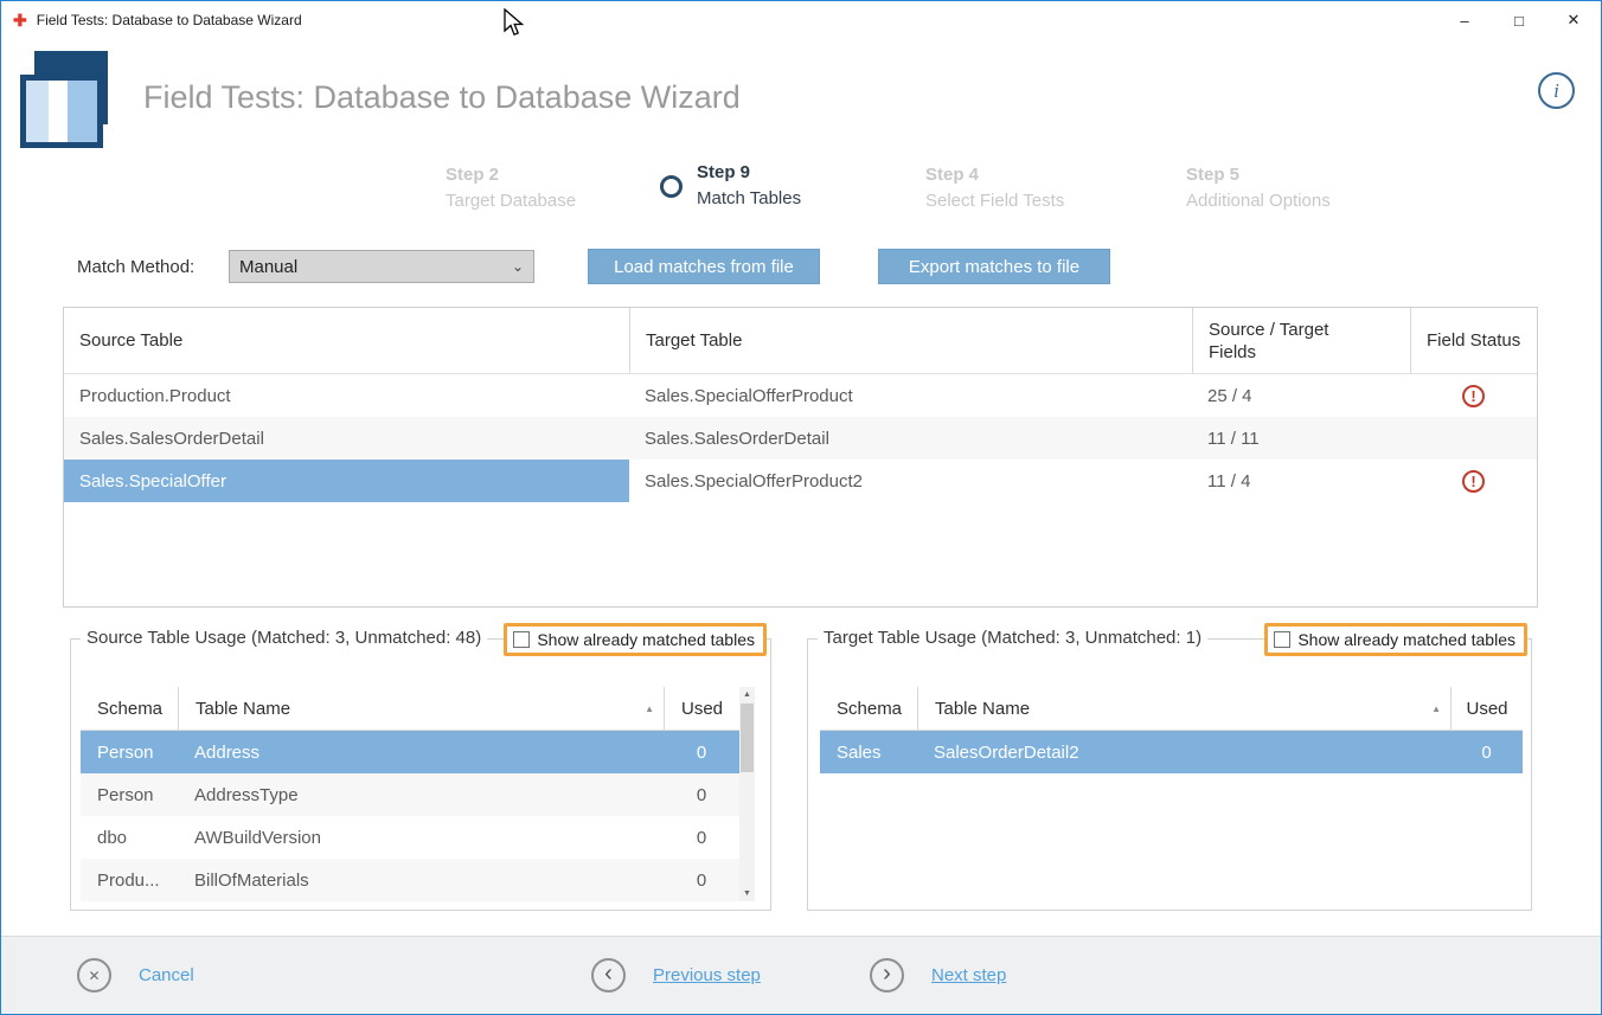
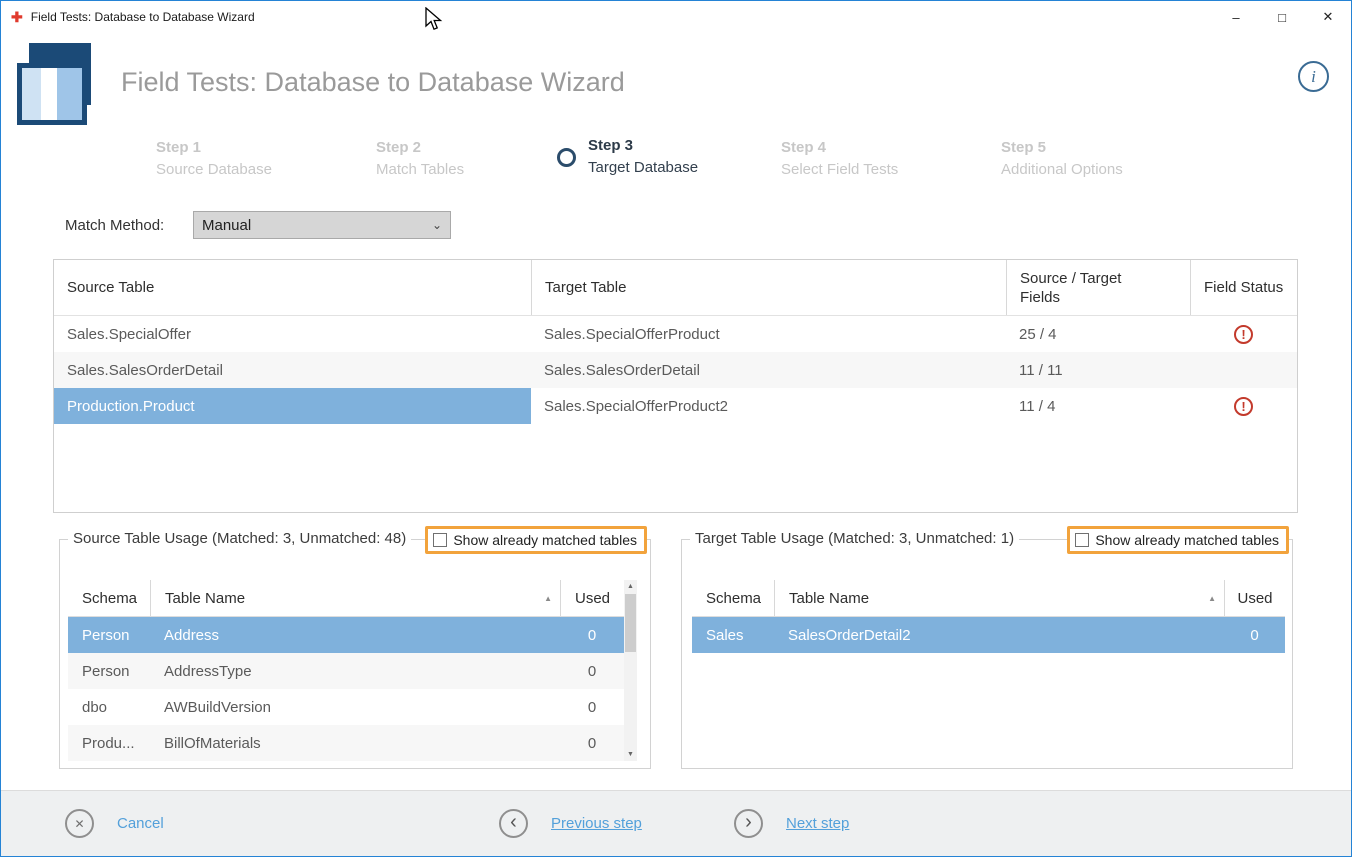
  ✚
  Field Tests: Database to Database Wizard
  –
  □
  ✕
  Field Tests: Database to Database Wizard
  i
+ Step 1
+ Source Database
  Step 2
- Target Database
+ Match Tables
- Step 9
+ Step 3
- Match Tables
+ Target Database
  Step 4
  Select Field Tests
  Step 5
  Additional Options
  Match Method:
  Manual
  ⌄
- Load matches from file
- Export matches to file
  Source Table
  Target Table
  Source / Target Fields
  Field Status
- Production.Product
+ Sales.SpecialOffer
  Sales.SpecialOfferProduct
  25 / 4
  !
  Sales.SalesOrderDetail
  Sales.SalesOrderDetail
  11 / 11
- Sales.SpecialOffer
+ Production.Product
  Sales.SpecialOfferProduct2
  11 / 4
  !
  Source Table Usage (Matched: 3, Unmatched: 48)
  Show already matched tables
  Schema
  Table Name
  ▲
  Used
  Person
  Address
  0
  Person
  AddressType
  0
  dbo
  AWBuildVersion
  0
  Produ...
  BillOfMaterials
  0
  Target Table Usage (Matched: 3, Unmatched: 1)
  Show already matched tables
  Schema
  Table Name
  ▲
  Used
  Sales
  SalesOrderDetail2
  0
  ✕
  Cancel
  ‹
  Previous step
  ›
  Next step
